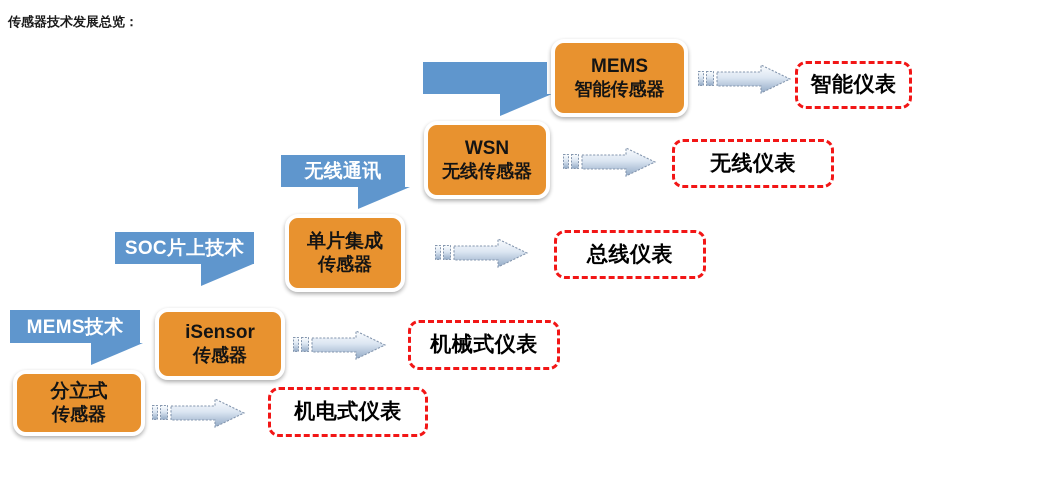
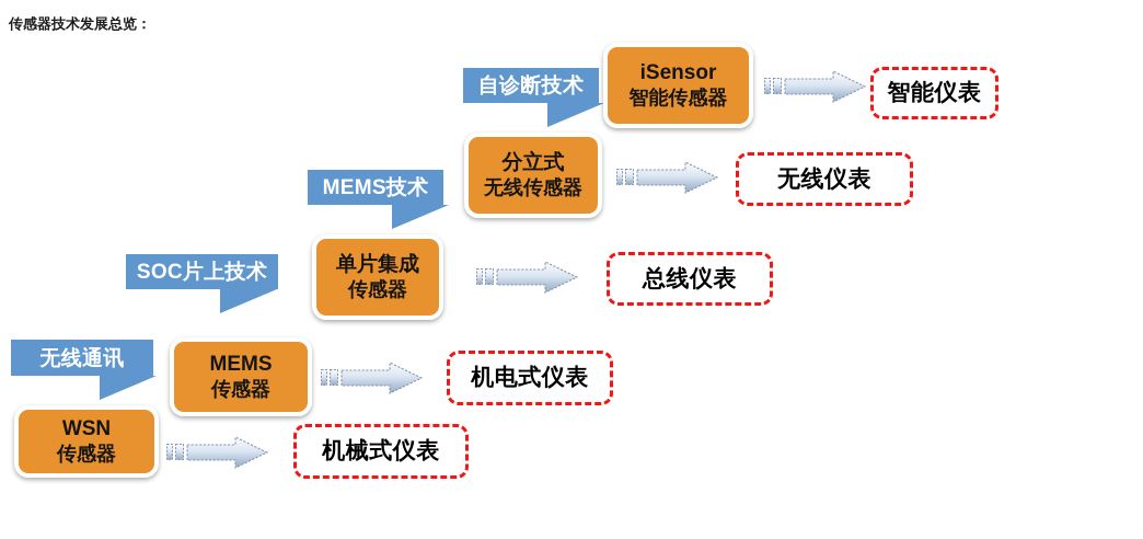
  传感器技术发展总览：
+ 自诊断技术
- MEMS
+ iSensor
  智能传感器
  智能仪表
- 无线通讯
+ MEMS技术
- WSN
+ 分立式
  无线传感器
  无线仪表
  SOC片上技术
  单片集成
  传感器
  总线仪表
- MEMS技术
+ 无线通讯
- iSensor
+ MEMS
  传感器
- 机械式仪表
+ 机电式仪表
- 分立式
+ WSN
  传感器
- 机电式仪表
+ 机械式仪表
